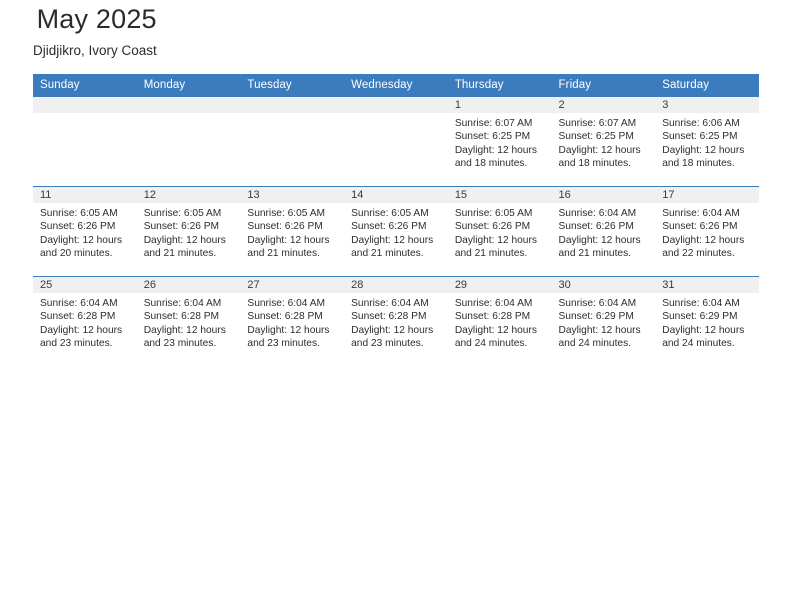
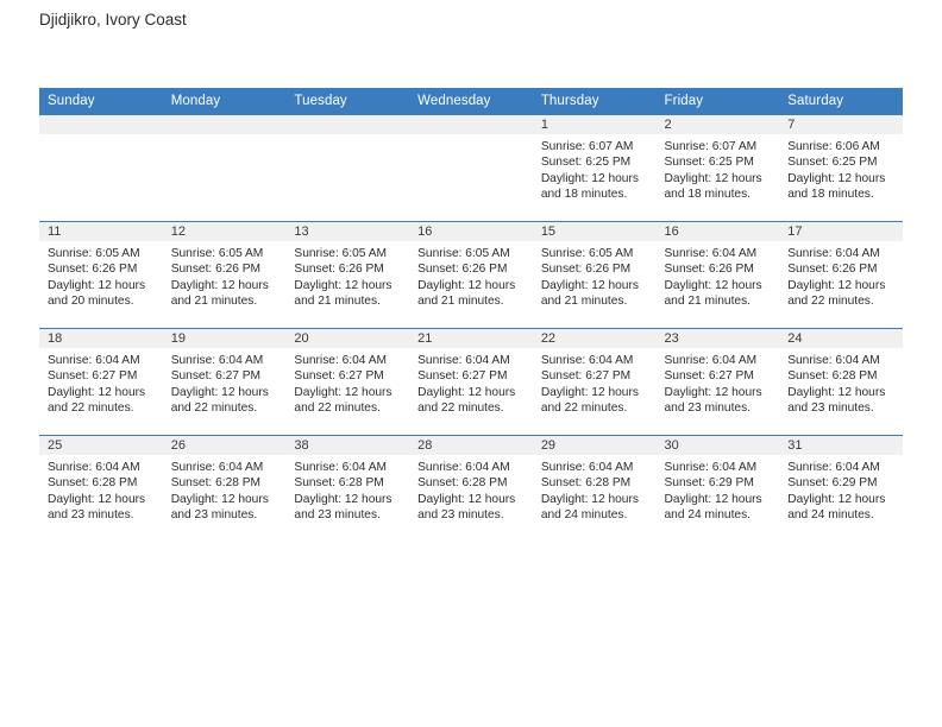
- May 2025
  Djidjikro, Ivory Coast
  Sunday	Monday	Tuesday	Wednesday	Thursday	Friday	Saturday
- 				1Sunrise: 6:07 AMSunset: 6:25 PMDaylight: 12 hoursand 18 minutes.	2Sunrise: 6:07 AMSunset: 6:25 PMDaylight: 12 hoursand 18 minutes.	3Sunrise: 6:06 AMSunset: 6:25 PMDaylight: 12 hoursand 18 minutes.
+ 				1Sunrise: 6:07 AMSunset: 6:25 PMDaylight: 12 hoursand 18 minutes.	2Sunrise: 6:07 AMSunset: 6:25 PMDaylight: 12 hoursand 18 minutes.	7Sunrise: 6:06 AMSunset: 6:25 PMDaylight: 12 hoursand 18 minutes.
- 11Sunrise: 6:05 AMSunset: 6:26 PMDaylight: 12 hoursand 20 minutes.	12Sunrise: 6:05 AMSunset: 6:26 PMDaylight: 12 hoursand 21 minutes.	13Sunrise: 6:05 AMSunset: 6:26 PMDaylight: 12 hoursand 21 minutes.	14Sunrise: 6:05 AMSunset: 6:26 PMDaylight: 12 hoursand 21 minutes.	15Sunrise: 6:05 AMSunset: 6:26 PMDaylight: 12 hoursand 21 minutes.	16Sunrise: 6:04 AMSunset: 6:26 PMDaylight: 12 hoursand 21 minutes.	17Sunrise: 6:04 AMSunset: 6:26 PMDaylight: 12 hoursand 22 minutes.
+ 11Sunrise: 6:05 AMSunset: 6:26 PMDaylight: 12 hoursand 20 minutes.	12Sunrise: 6:05 AMSunset: 6:26 PMDaylight: 12 hoursand 21 minutes.	13Sunrise: 6:05 AMSunset: 6:26 PMDaylight: 12 hoursand 21 minutes.	16Sunrise: 6:05 AMSunset: 6:26 PMDaylight: 12 hoursand 21 minutes.	15Sunrise: 6:05 AMSunset: 6:26 PMDaylight: 12 hoursand 21 minutes.	16Sunrise: 6:04 AMSunset: 6:26 PMDaylight: 12 hoursand 21 minutes.	17Sunrise: 6:04 AMSunset: 6:26 PMDaylight: 12 hoursand 22 minutes.
+ 18Sunrise: 6:04 AMSunset: 6:27 PMDaylight: 12 hoursand 22 minutes.	19Sunrise: 6:04 AMSunset: 6:27 PMDaylight: 12 hoursand 22 minutes.	20Sunrise: 6:04 AMSunset: 6:27 PMDaylight: 12 hoursand 22 minutes.	21Sunrise: 6:04 AMSunset: 6:27 PMDaylight: 12 hoursand 22 minutes.	22Sunrise: 6:04 AMSunset: 6:27 PMDaylight: 12 hoursand 22 minutes.	23Sunrise: 6:04 AMSunset: 6:27 PMDaylight: 12 hoursand 23 minutes.	24Sunrise: 6:04 AMSunset: 6:28 PMDaylight: 12 hoursand 23 minutes.
- 25Sunrise: 6:04 AMSunset: 6:28 PMDaylight: 12 hoursand 23 minutes.	26Sunrise: 6:04 AMSunset: 6:28 PMDaylight: 12 hoursand 23 minutes.	27Sunrise: 6:04 AMSunset: 6:28 PMDaylight: 12 hoursand 23 minutes.	28Sunrise: 6:04 AMSunset: 6:28 PMDaylight: 12 hoursand 23 minutes.	29Sunrise: 6:04 AMSunset: 6:28 PMDaylight: 12 hoursand 24 minutes.	30Sunrise: 6:04 AMSunset: 6:29 PMDaylight: 12 hoursand 24 minutes.	31Sunrise: 6:04 AMSunset: 6:29 PMDaylight: 12 hoursand 24 minutes.
+ 25Sunrise: 6:04 AMSunset: 6:28 PMDaylight: 12 hoursand 23 minutes.	26Sunrise: 6:04 AMSunset: 6:28 PMDaylight: 12 hoursand 23 minutes.	38Sunrise: 6:04 AMSunset: 6:28 PMDaylight: 12 hoursand 23 minutes.	28Sunrise: 6:04 AMSunset: 6:28 PMDaylight: 12 hoursand 23 minutes.	29Sunrise: 6:04 AMSunset: 6:28 PMDaylight: 12 hoursand 24 minutes.	30Sunrise: 6:04 AMSunset: 6:29 PMDaylight: 12 hoursand 24 minutes.	31Sunrise: 6:04 AMSunset: 6:29 PMDaylight: 12 hoursand 24 minutes.
